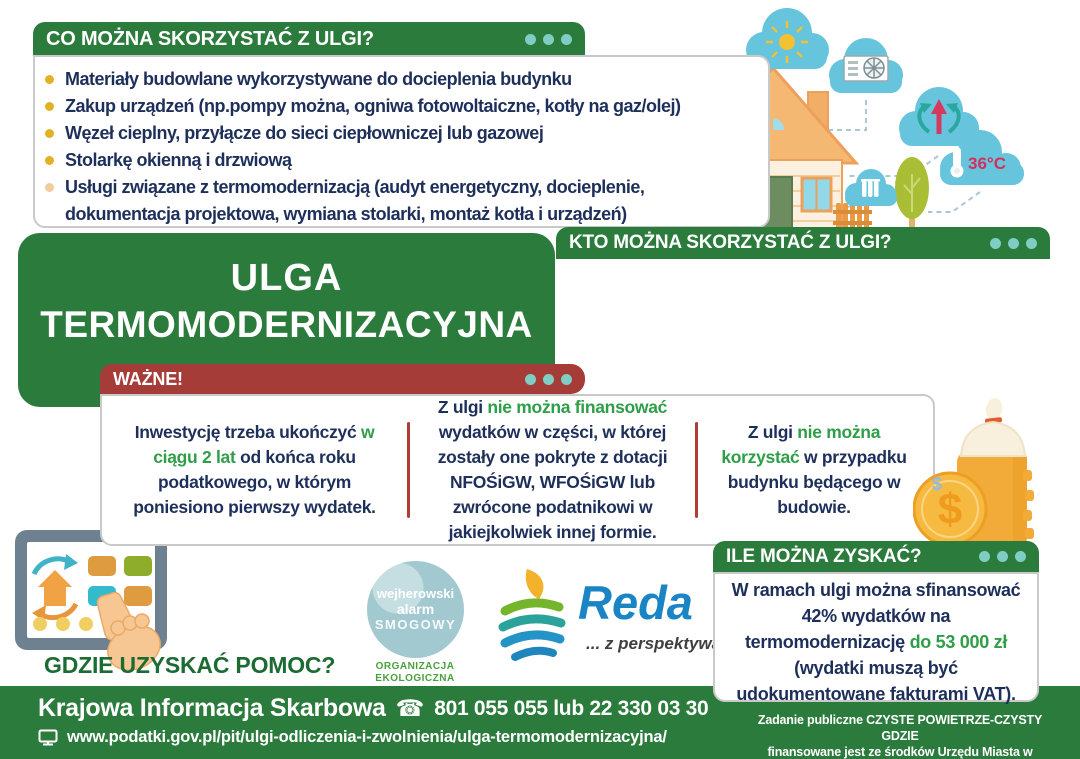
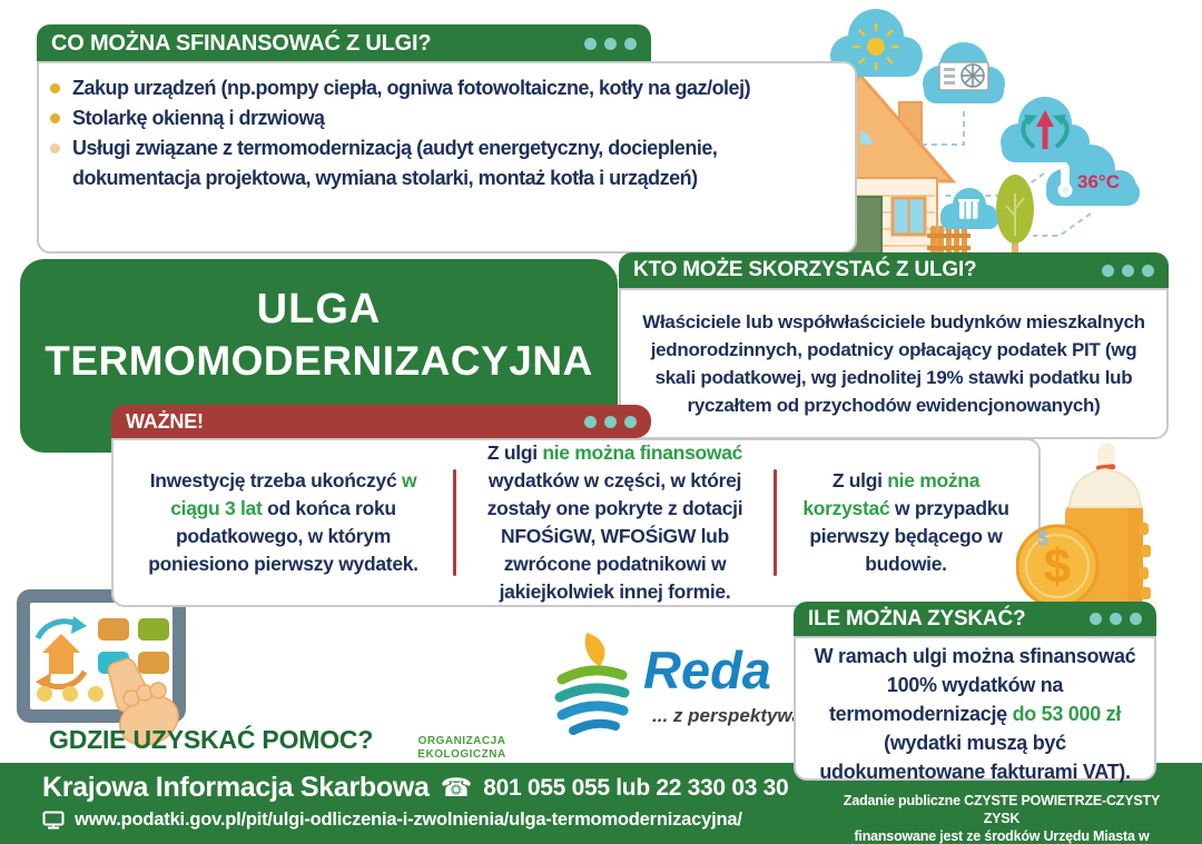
  36°C
- CO MOŻNA SKORZYSTAĆ Z ULGI?
+ CO MOŻNA SFINANSOWAĆ Z ULGI?
- Materiały budowlane wykorzystywane do docieplenia budynku
- Zakup urządzeń (np.pompy można, ogniwa fotowoltaiczne, kotły na gaz/olej)
+ Zakup urządzeń (np.pompy ciepła, ogniwa fotowoltaiczne, kotły na gaz/olej)
- Węzeł cieplny, przyłącze do sieci ciepłowniczej lub gazowej
  Stolarkę okienną i drzwiową
  Usługi związane z termomodernizacją (audyt energetyczny, docieplenie, dokumentacja projektowa, wymiana stolarki, montaż kotła i urządzeń)
  ULGA
  TERMOMODERNIZACYJNA
- KTO MOŻNA SKORZYSTAĆ Z ULGI?
+ KTO MOŻE SKORZYSTAĆ Z ULGI?
+ Właściciele lub współwłaściciele budynków mieszkalnych jednorodzinnych, podatnicy opłacający podatek PIT (wg skali podatkowej, wg jednolitej 19% stawki podatku lub ryczałtem od przychodów ewidencjonowanych)
  WAŻNE!
- Inwestycję trzeba ukończyć w ciągu 2 lat od końca roku podatkowego, w którym poniesiono pierwszy wydatek.
+ Inwestycję trzeba ukończyć w ciągu 3 lat od końca roku podatkowego, w którym poniesiono pierwszy wydatek.
  Z ulgi nie można finansować wydatków w części, w której zostały one pokryte z dotacji NFOŚiGW, WFOŚiGW lub zwrócone podatnikowi w jakiejkolwiek innej formie.
- Z ulgi nie można korzystać w przypadku budynku będącego w budowie.
+ Z ulgi nie można korzystać w przypadku pierwszy będącego w budowie.
  $
  $
  ILE MOŻNA ZYSKAĆ?
- W ramach ulgi można sfinansować 42% wydatków na termomodernizację do 53 000 zł (wydatki muszą być udokumentowane fakturami VAT).
+ W ramach ulgi można sfinansować 100% wydatków na termomodernizację do 53 000 zł (wydatki muszą być udokumentowane fakturami VAT).
  GDZIE UZYSKAĆ POMOC?
- wejherowski
- alarm
- SMOGOWY
  ORGANIZACJA
  EKOLOGICZNA
  Reda
  ... z perspektyw
  Krajowa Informacja Skarbowa
  ☎
  801 055 055 lub 22 330 03 30
  www.podatki.gov.pl/pit/ulgi-odliczenia-i-zwolnienia/ulga-termomodernizacyjna/
- Zadanie publiczne CZYSTE POWIETRZE-CZYSTY GDZIE
+ Zadanie publiczne CZYSTE POWIETRZE-CZYSTY ZYSK
  finansowane jest ze środków Urzędu Miasta w
